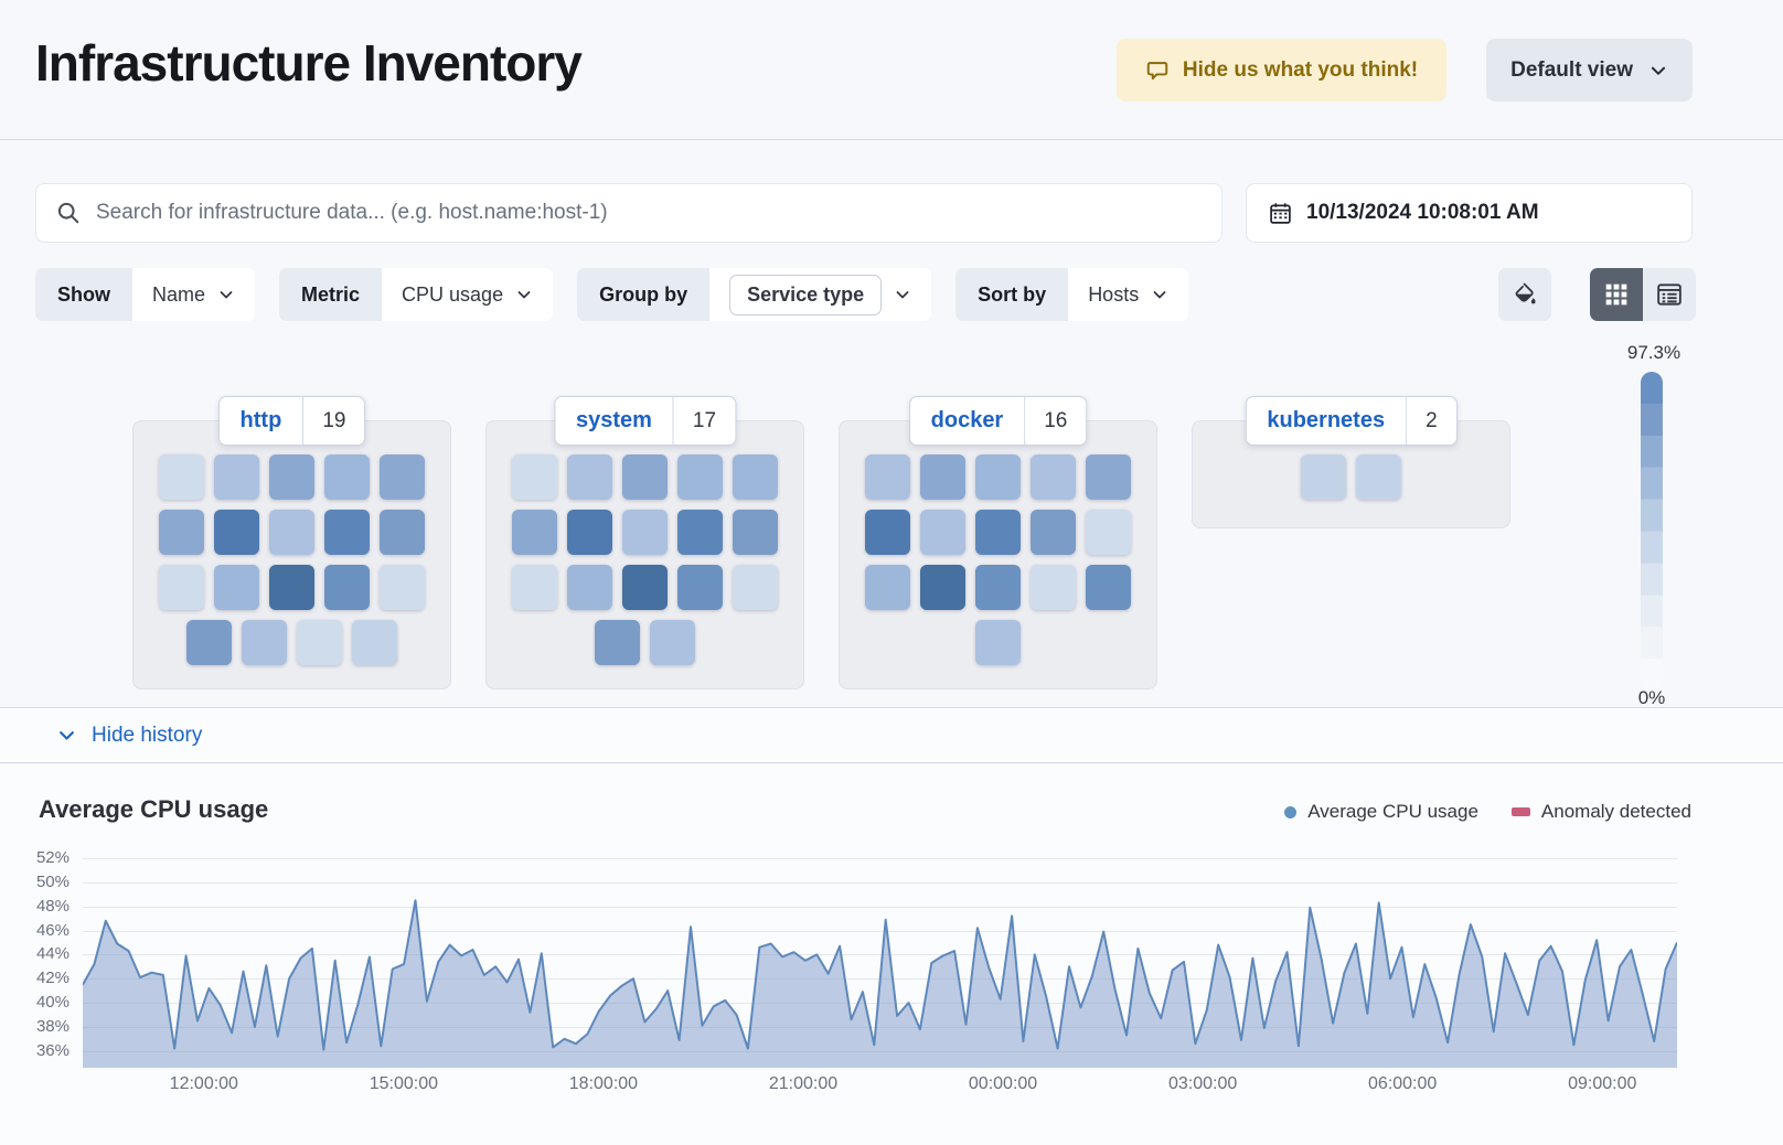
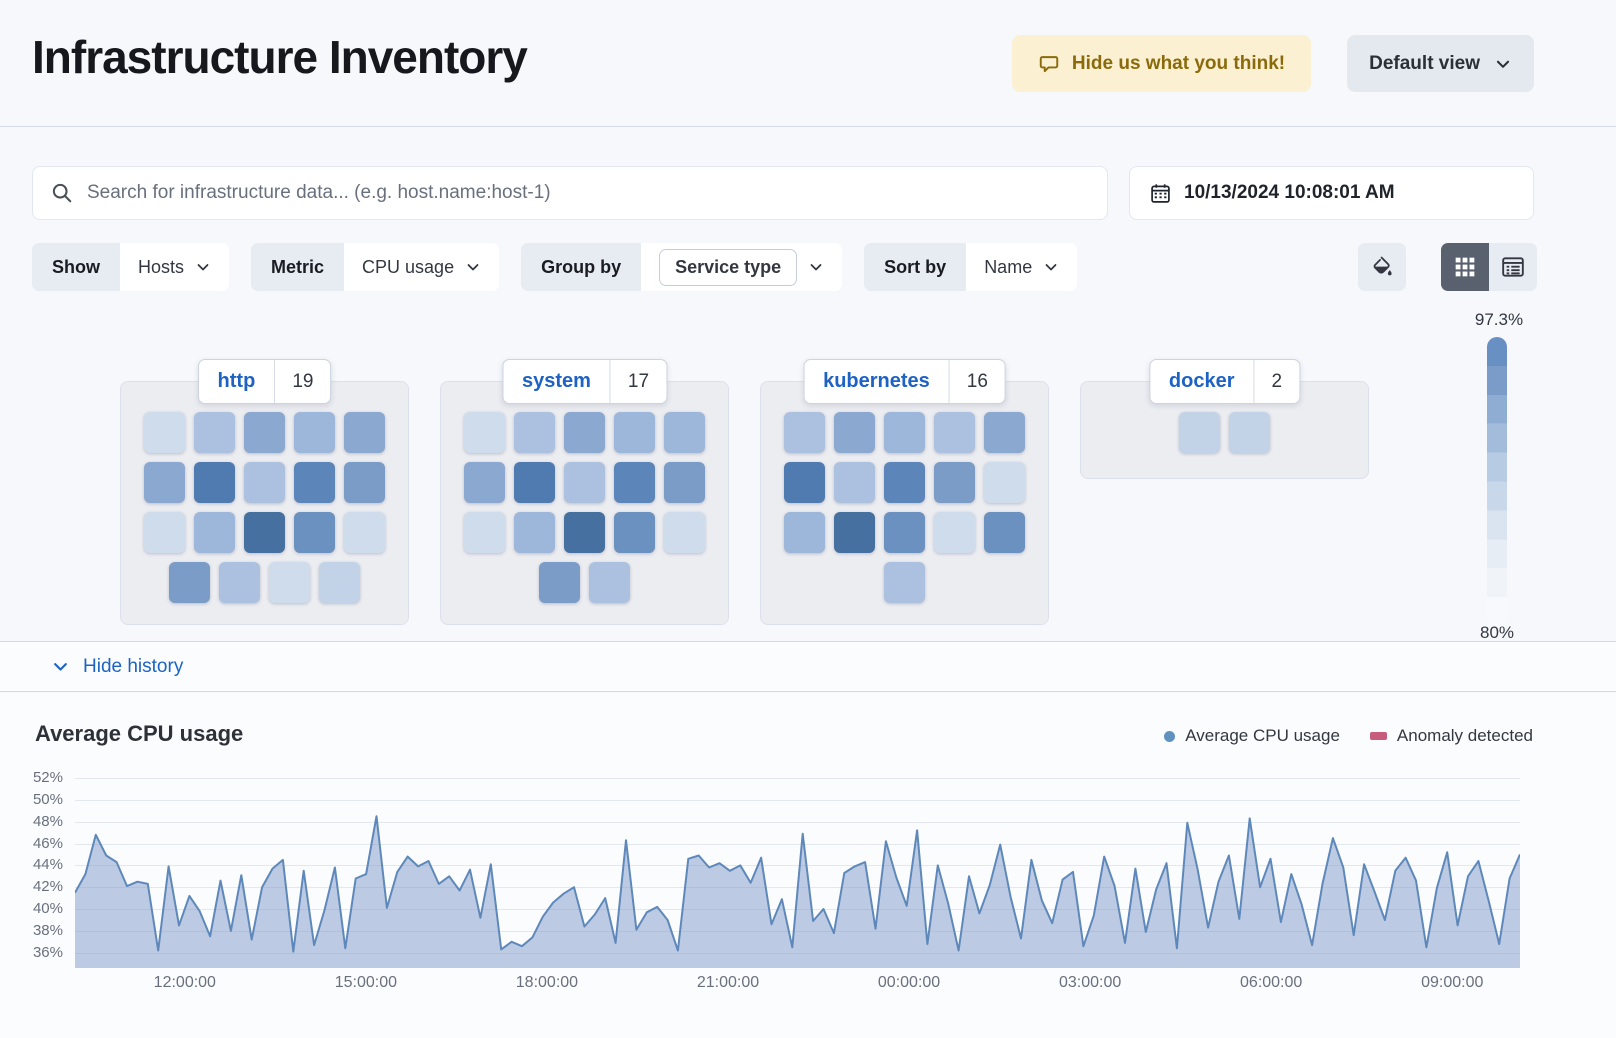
  Infrastructure Inventory
  Hide us what you think!
  Default view
  Search for infrastructure data... (e.g. host.name:host-1)
  10/13/2024 10:08:01 AM
  Show
- Name
+ Hosts
  Metric
  CPU usage
  Group by
  Service type
  Sort by
- Hosts
+ Name
  97.3%
- 0%
+ 80%
  http
  19
  system
  17
- docker
+ kubernetes
  16
- kubernetes
+ docker
  2
  Hide history
  Average CPU usage
  Average CPU usage
  Anomaly detected
  52%
  50%
  48%
  46%
  44%
  42%
  40%
  38%
  36%
  12:00:00
  15:00:00
  18:00:00
  21:00:00
  00:00:00
  03:00:00
  06:00:00
  09:00:00
